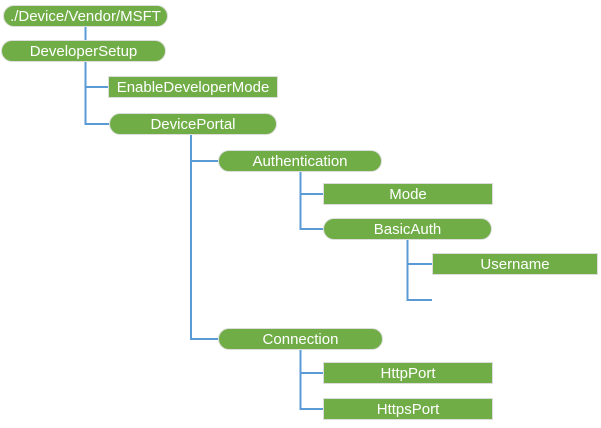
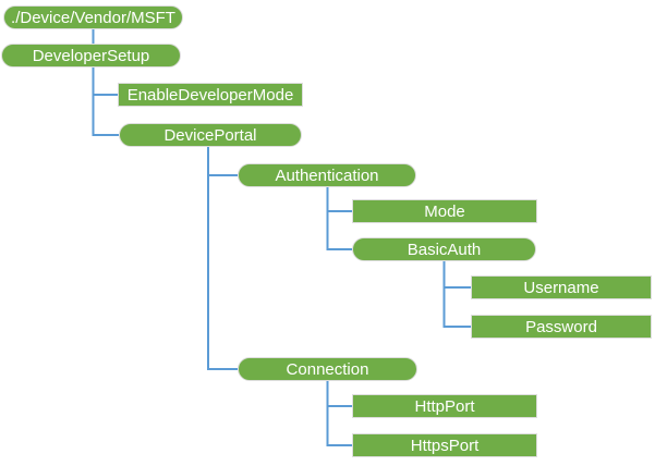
  ./Device/Vendor/MSFT
  DeveloperSetup
  EnableDeveloperMode
  DevicePortal
  Authentication
  Mode
  BasicAuth
  Username
+ Password
  Connection
  HttpPort
  HttpsPort
